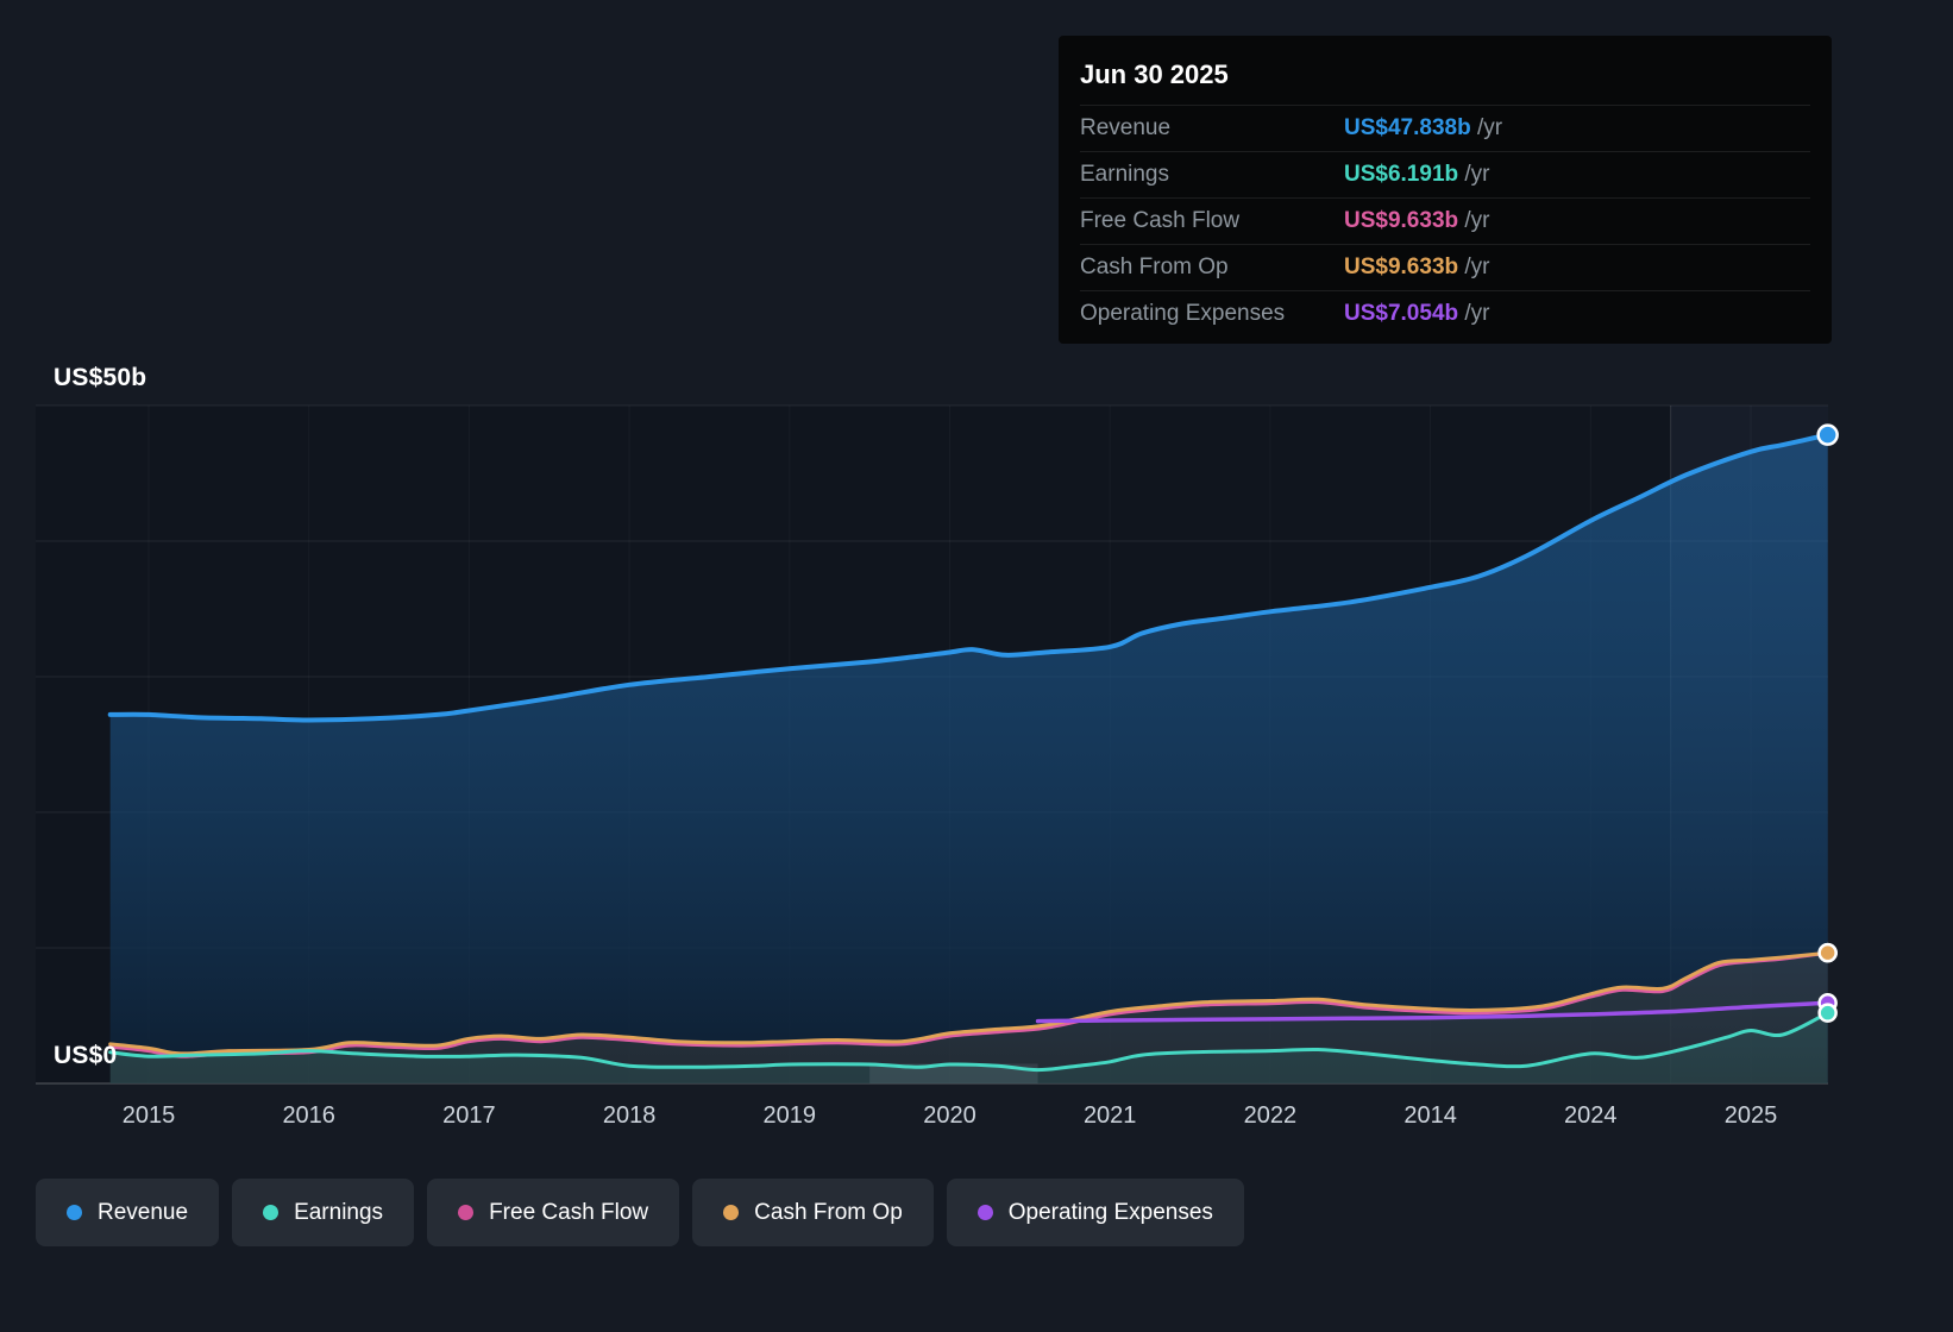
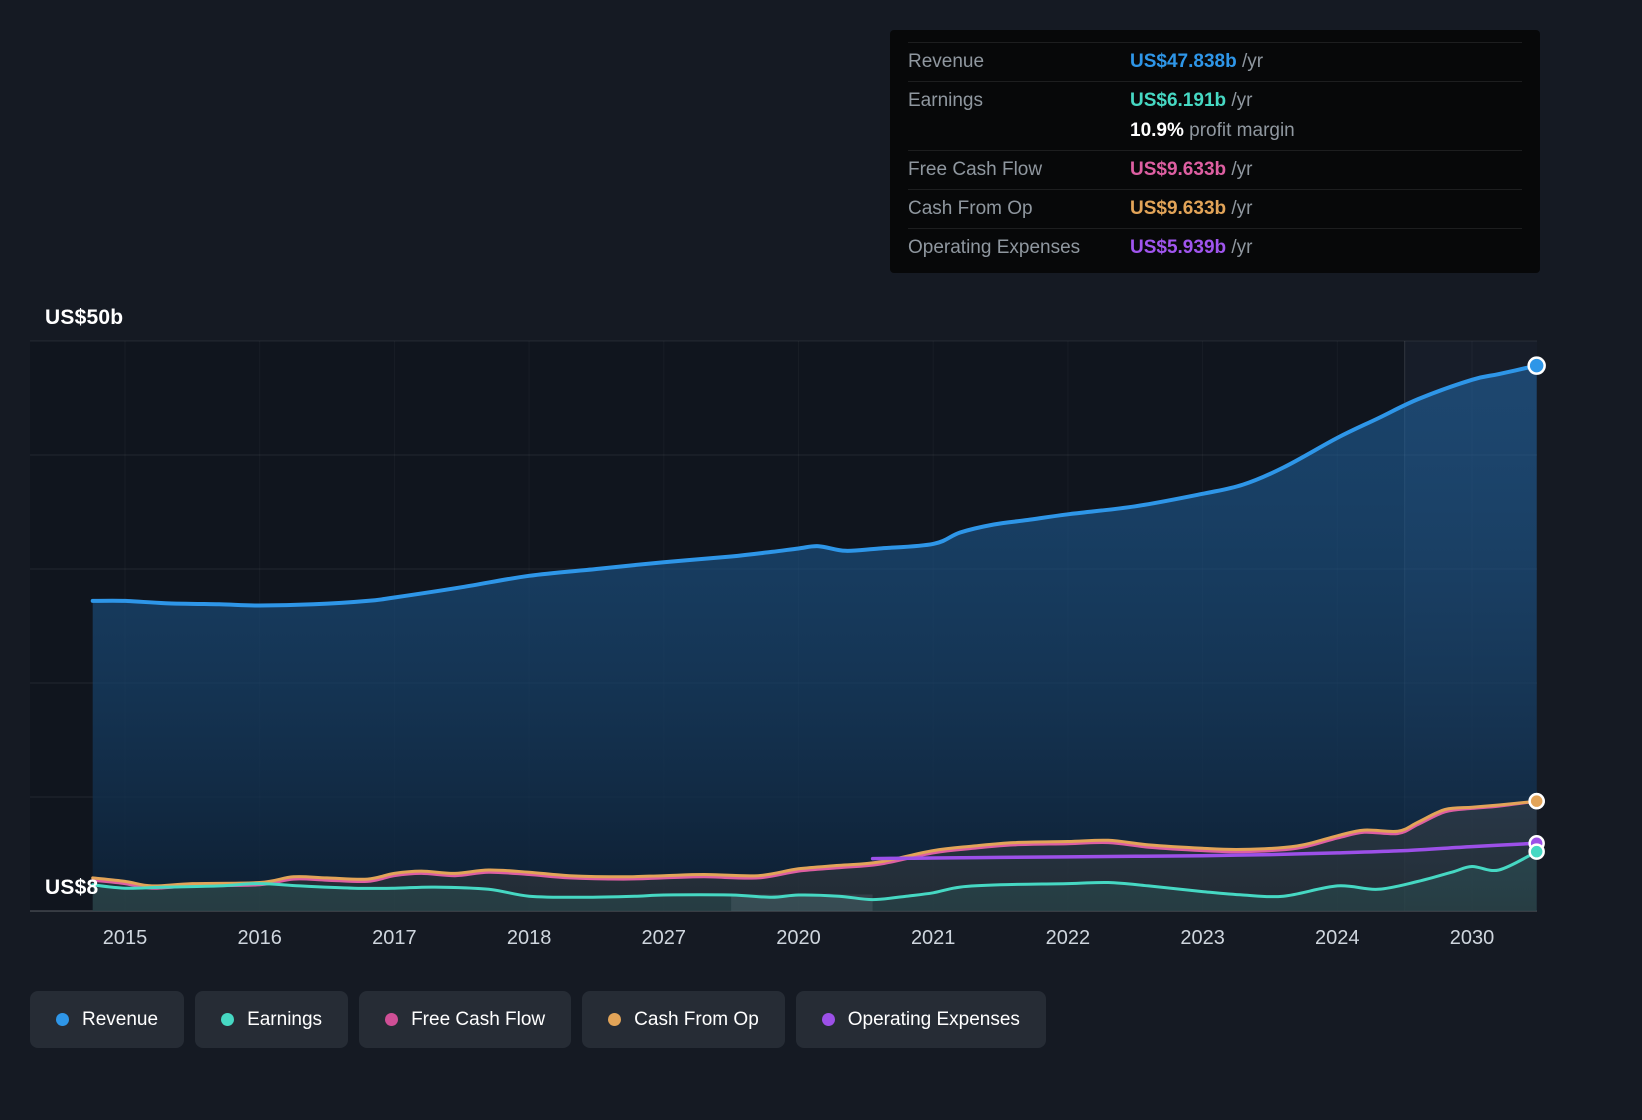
  US$50b
- US$0
+ US$8
  2015
  2016
  2017
  2018
- 2019
+ 2027
  2020
  2021
  2022
- 2014
+ 2023
  2024
- 2025
+ 2030
- Jun 30 2025
  Revenue
  US$47.838b /yr
  Earnings
  US$6.191b /yr
+ 10.9% profit margin
  Free Cash Flow
  US$9.633b /yr
  Cash From Op
  US$9.633b /yr
  Operating Expenses
- US$7.054b /yr
+ US$5.939b /yr
  Revenue
  Earnings
  Free Cash Flow
  Cash From Op
  Operating Expenses
